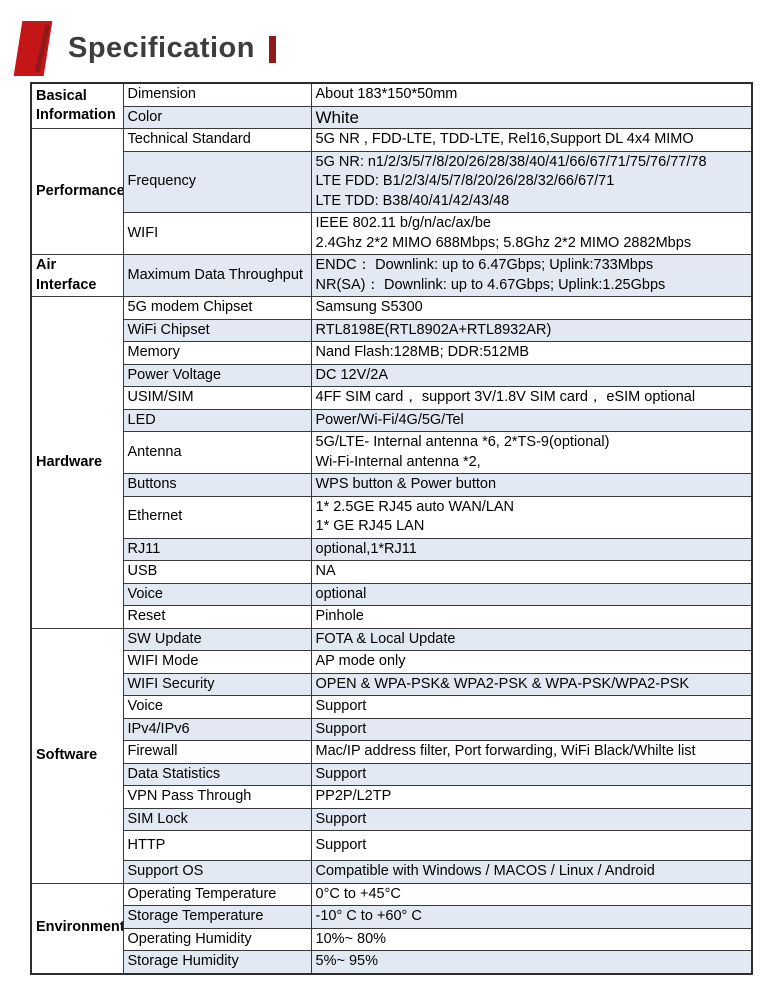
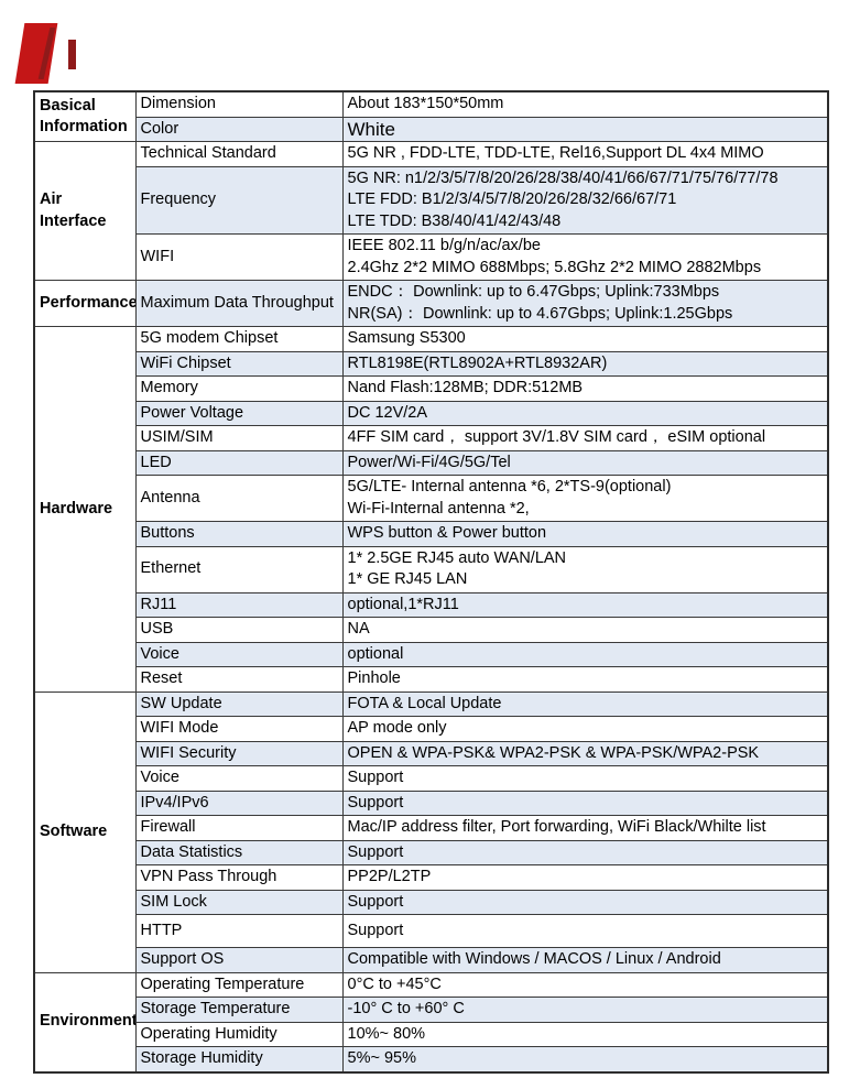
- Specification
  Basical Information	Dimension	About 183*150*50mm
  Color	White
- Performance	Technical Standard	5G NR , FDD-LTE, TDD-LTE, Rel16,Support DL 4x4 MIMO
+ Air Interface	Technical Standard	5G NR , FDD-LTE, TDD-LTE, Rel16,Support DL 4x4 MIMO
  Frequency	5G NR: n1/2/3/5/7/8/20/26/28/38/40/41/66/67/71/75/76/77/78 LTE FDD: B1/2/3/4/5/7/8/20/26/28/32/66/67/71 LTE TDD: B38/40/41/42/43/48
  WIFI	IEEE 802.11 b/g/n/ac/ax/be 2.4Ghz 2*2 MIMO 688Mbps; 5.8Ghz 2*2 MIMO 2882Mbps
- Air Interface	Maximum Data Throughput	ENDC： Downlink: up to 6.47Gbps; Uplink:733Mbps NR(SA)： Downlink: up to 4.67Gbps; Uplink:1.25Gbps
+ Performance	Maximum Data Throughput	ENDC： Downlink: up to 6.47Gbps; Uplink:733Mbps NR(SA)： Downlink: up to 4.67Gbps; Uplink:1.25Gbps
  Hardware	5G modem Chipset	Samsung S5300
  WiFi Chipset	RTL8198E(RTL8902A+RTL8932AR)
  Memory	Nand Flash:128MB; DDR:512MB
  Power Voltage	DC 12V/2A
  USIM/SIM	4FF SIM card， support 3V/1.8V SIM card， eSIM optional
  LED	Power/Wi-Fi/4G/5G/Tel
  Antenna	5G/LTE- Internal antenna *6, 2*TS-9(optional) Wi-Fi-Internal antenna *2,
  Buttons	WPS button & Power button
  Ethernet	1* 2.5GE RJ45 auto WAN/LAN 1* GE RJ45 LAN
  RJ11	optional,1*RJ11
  USB	NA
  Voice	optional
  Reset	Pinhole
  Software	SW Update	FOTA & Local Update
  WIFI Mode	AP mode only
  WIFI Security	OPEN & WPA-PSK& WPA2-PSK & WPA-PSK/WPA2-PSK
  Voice	Support
  IPv4/IPv6	Support
  Firewall	Mac/IP address filter, Port forwarding, WiFi Black/Whilte list
  Data Statistics	Support
  VPN Pass Through	PP2P/L2TP
  SIM Lock	Support
  HTTP	Support
  Support OS	Compatible with Windows / MACOS / Linux / Android
  Environment	Operating Temperature	0°C to +45°C
  Storage Temperature	-10° C to +60° C
  Operating Humidity	10%~ 80%
  Storage Humidity	5%~ 95%
